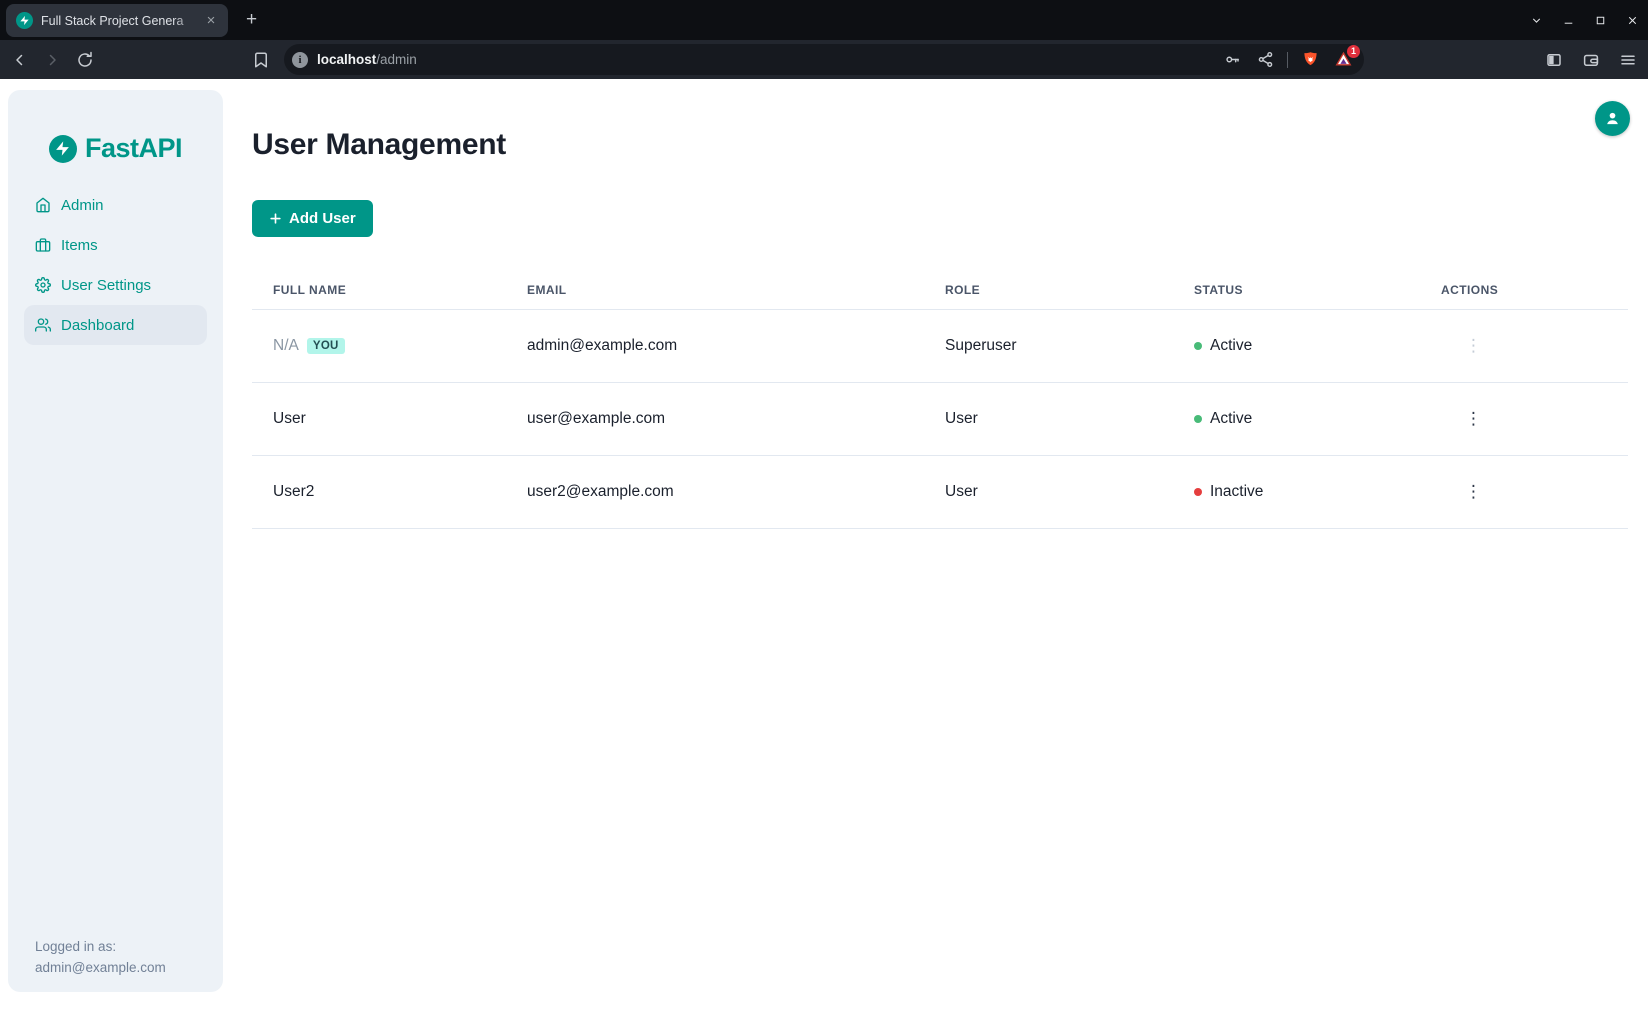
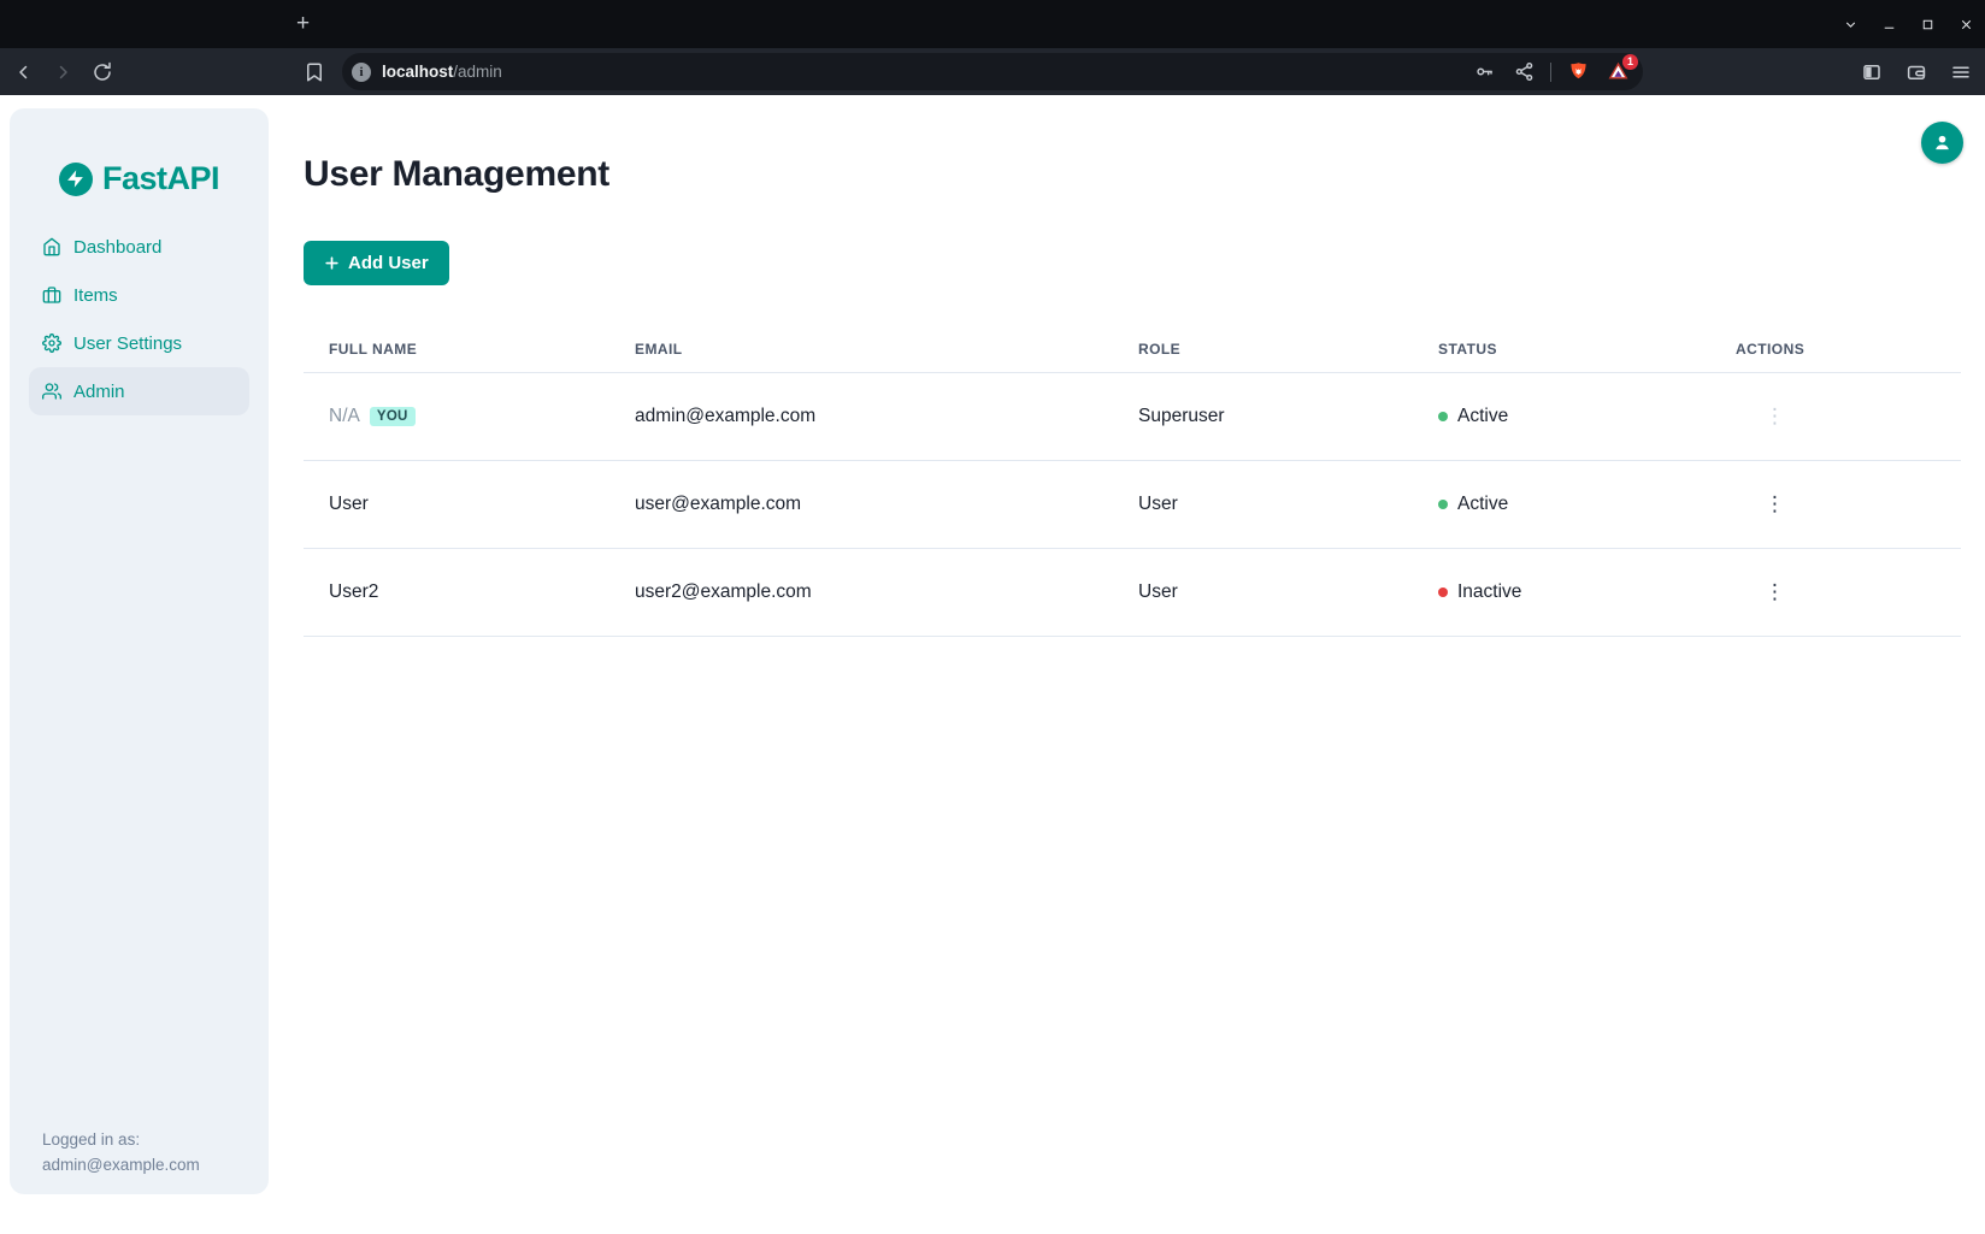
- Full Stack Project Genera
- ×
  +
  i
  localhost/admin
  1
  FastAPI
- Admin
+ Dashboard
  Items
  User Settings
- Dashboard
+ Admin
  Logged in as:
  admin@example.com
  User Management
  Add User
  FULL NAME
  EMAIL
  ROLE
  STATUS
  ACTIONS
  N/A
  YOU
  admin@example.com
  Superuser
  Active
  ⋮
  User
  user@example.com
  User
  Active
  ⋮
  User2
  user2@example.com
  User
  Inactive
  ⋮
